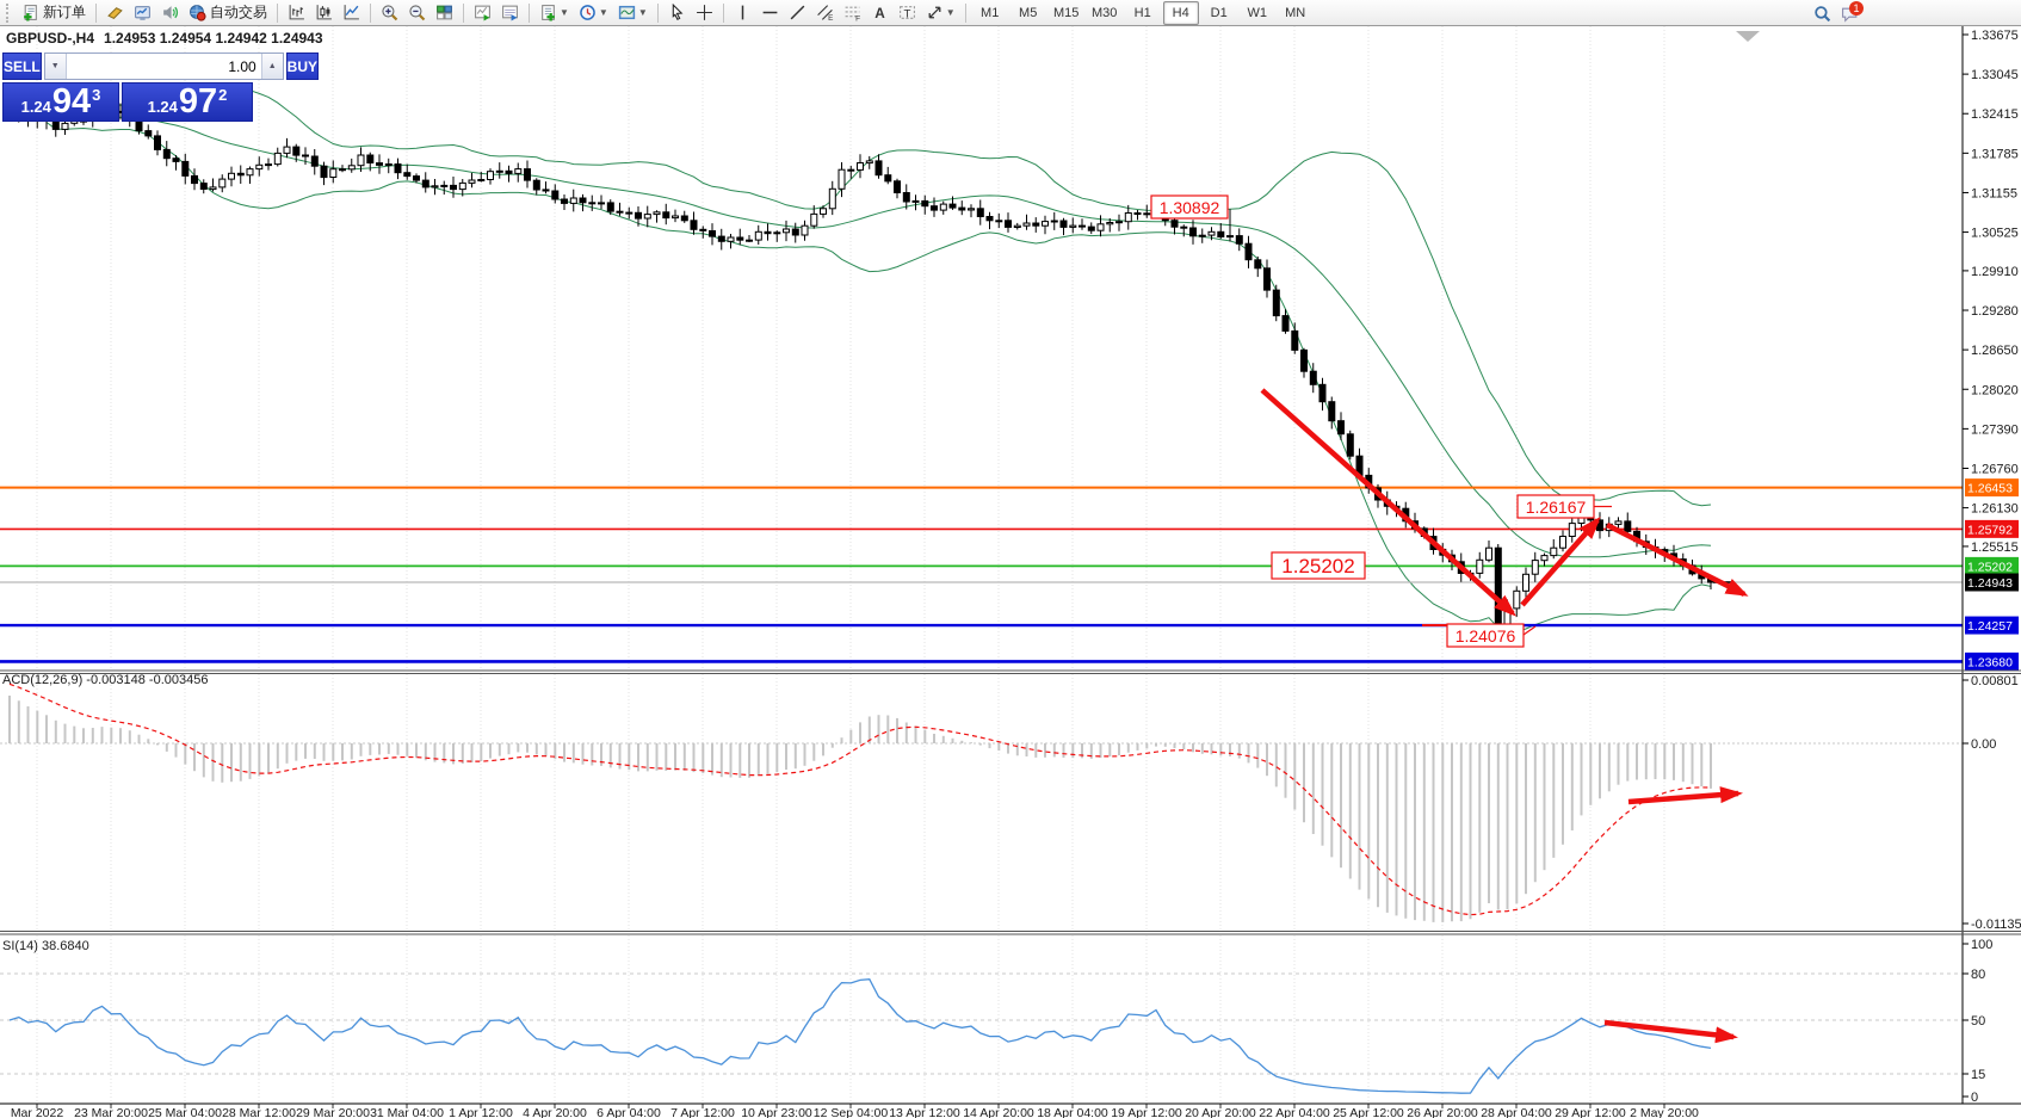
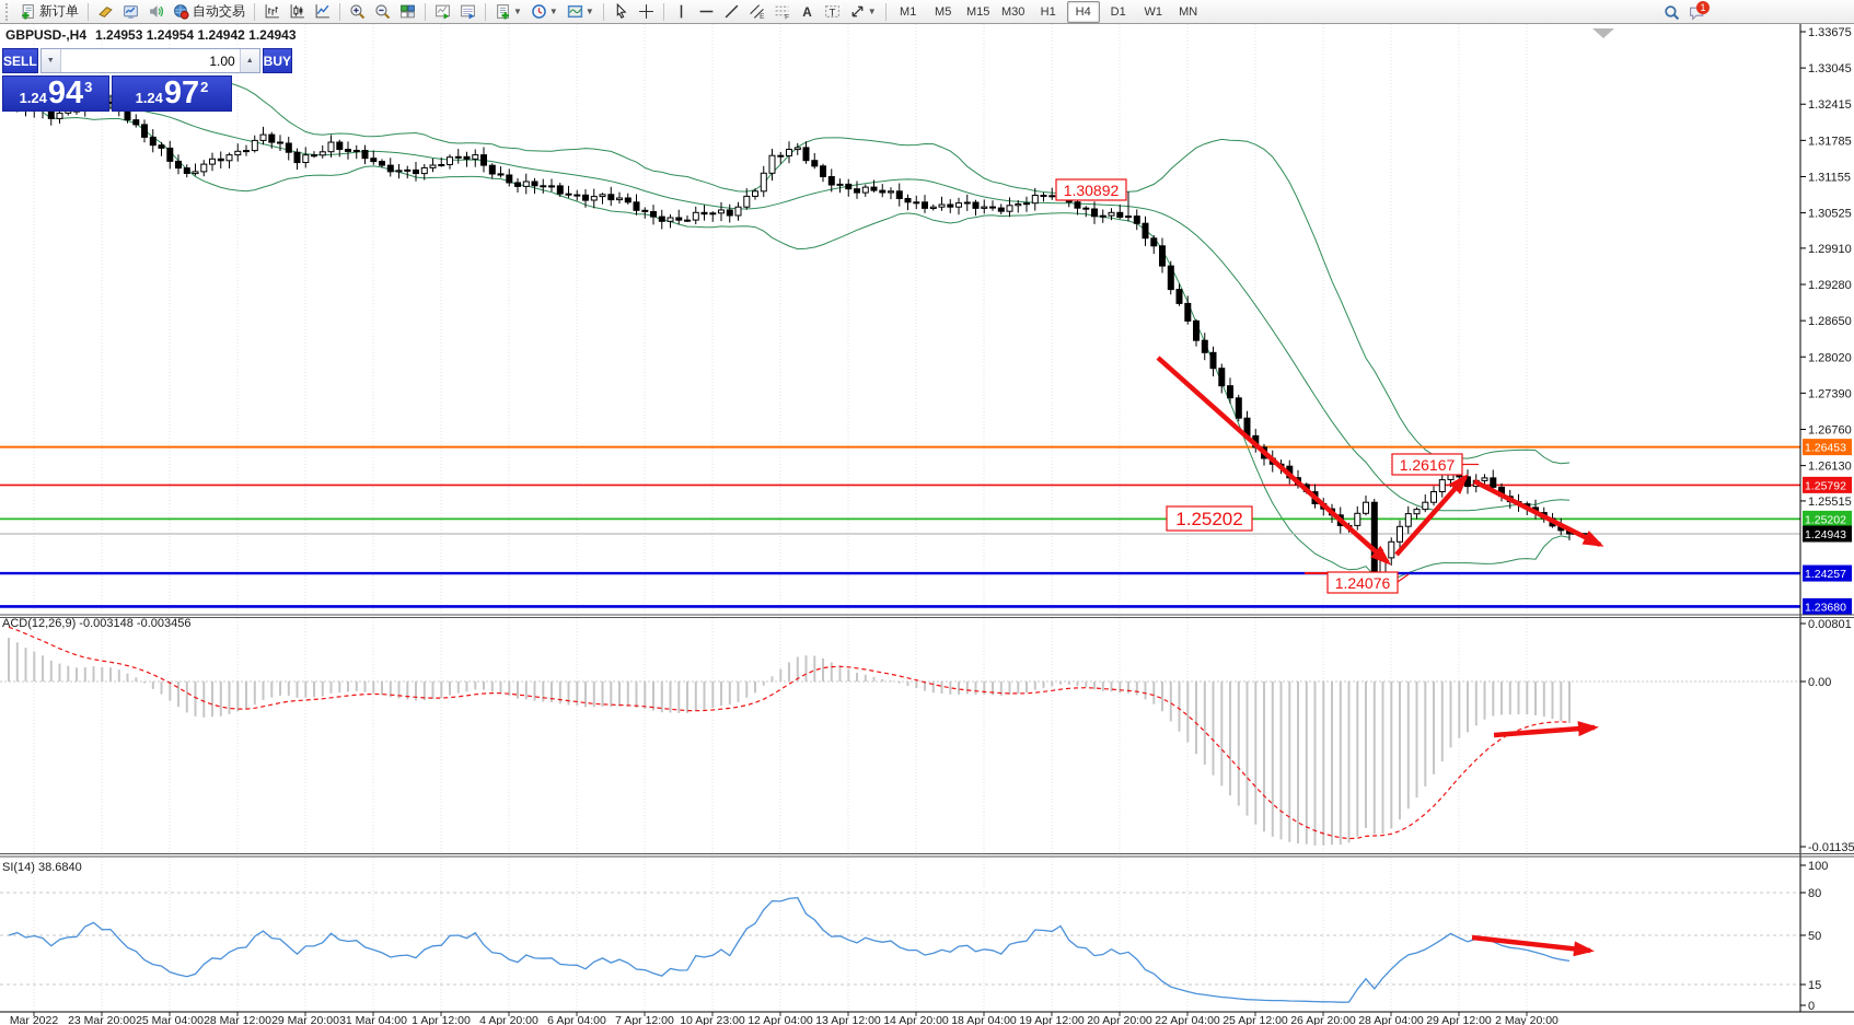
  新订单
  自动交易
  ▼
  ▼
  ▼
  A
  T
  ▼
  M1
  M5
  M15
  M30
  H1
  H4
  D1
  W1
  MN
  1
  Mar 2022
  23 Mar 20:00
  25 Mar 04:00
  28 Mar 12:00
  29 Mar 20:00
  31 Mar 04:00
  1 Apr 12:00
  4 Apr 20:00
  6 Apr 04:00
  7 Apr 12:00
  10 Apr 23:00
- 12 Sep 04:00
+ 12 Apr 04:00
  13 Apr 12:00
  14 Apr 20:00
  18 Apr 04:00
  19 Apr 12:00
  20 Apr 20:00
  22 Apr 04:00
  25 Apr 12:00
  26 Apr 20:00
  28 Apr 04:00
  29 Apr 12:00
  2 May 20:00
  1.30892
  1.26167
  1.25202
  1.24076
  1.33675
  1.33045
  1.32415
  1.31785
  1.31155
  1.30525
  1.29910
  1.29280
  1.28650
  1.28020
  1.27390
  1.26760
  1.26130
  1.25515
  1.26453
  1.25792
  1.25202
  1.24943
  1.24257
  1.23680
  0.00801
  0.00
  -0.01135
  100
  80
  50
  15
  0
  ACD(12,26,9) -0.003148 -0.003456
  SI(14) 38.6840
  GBPUSD-,H4 1.24953 1.24954 1.24942 1.24943
  SELL
  1.00
  BUY
  1.24
  94
  3
  1.24
  97
  2
